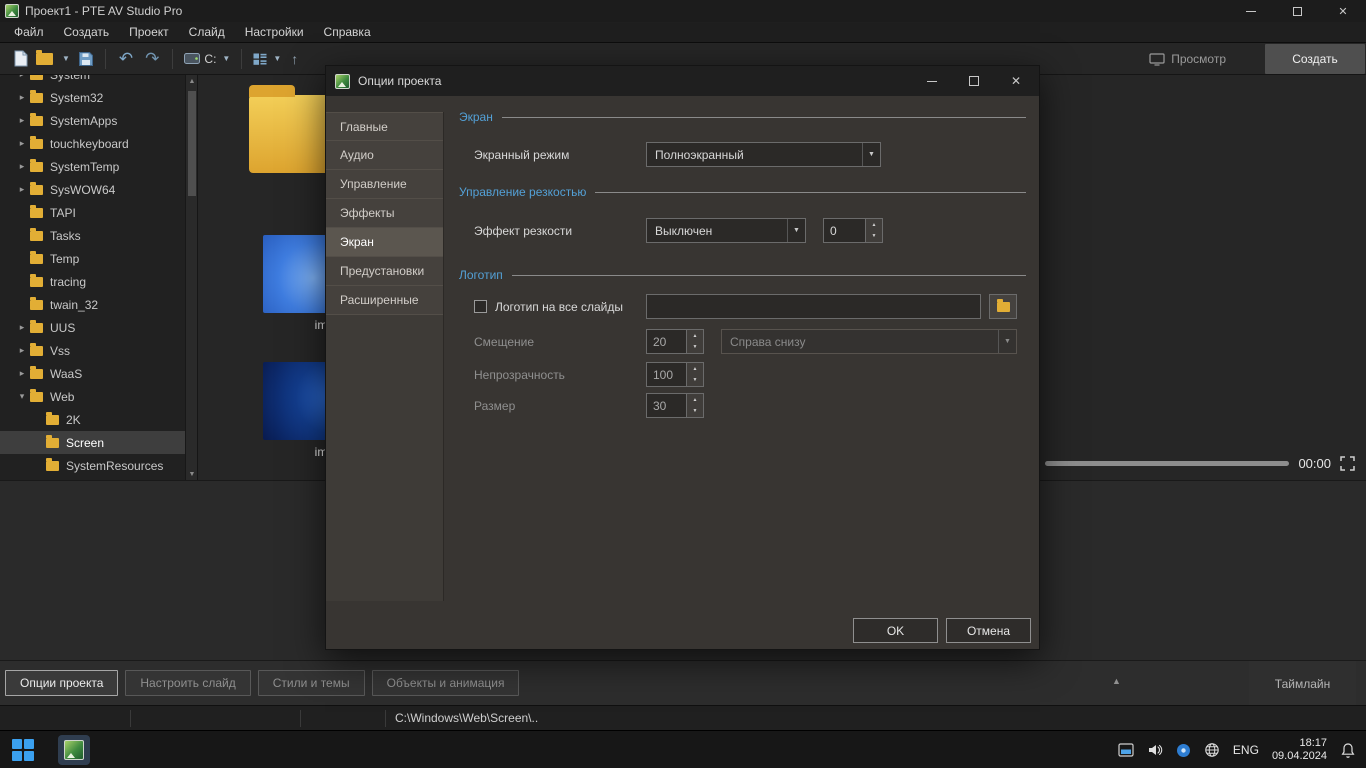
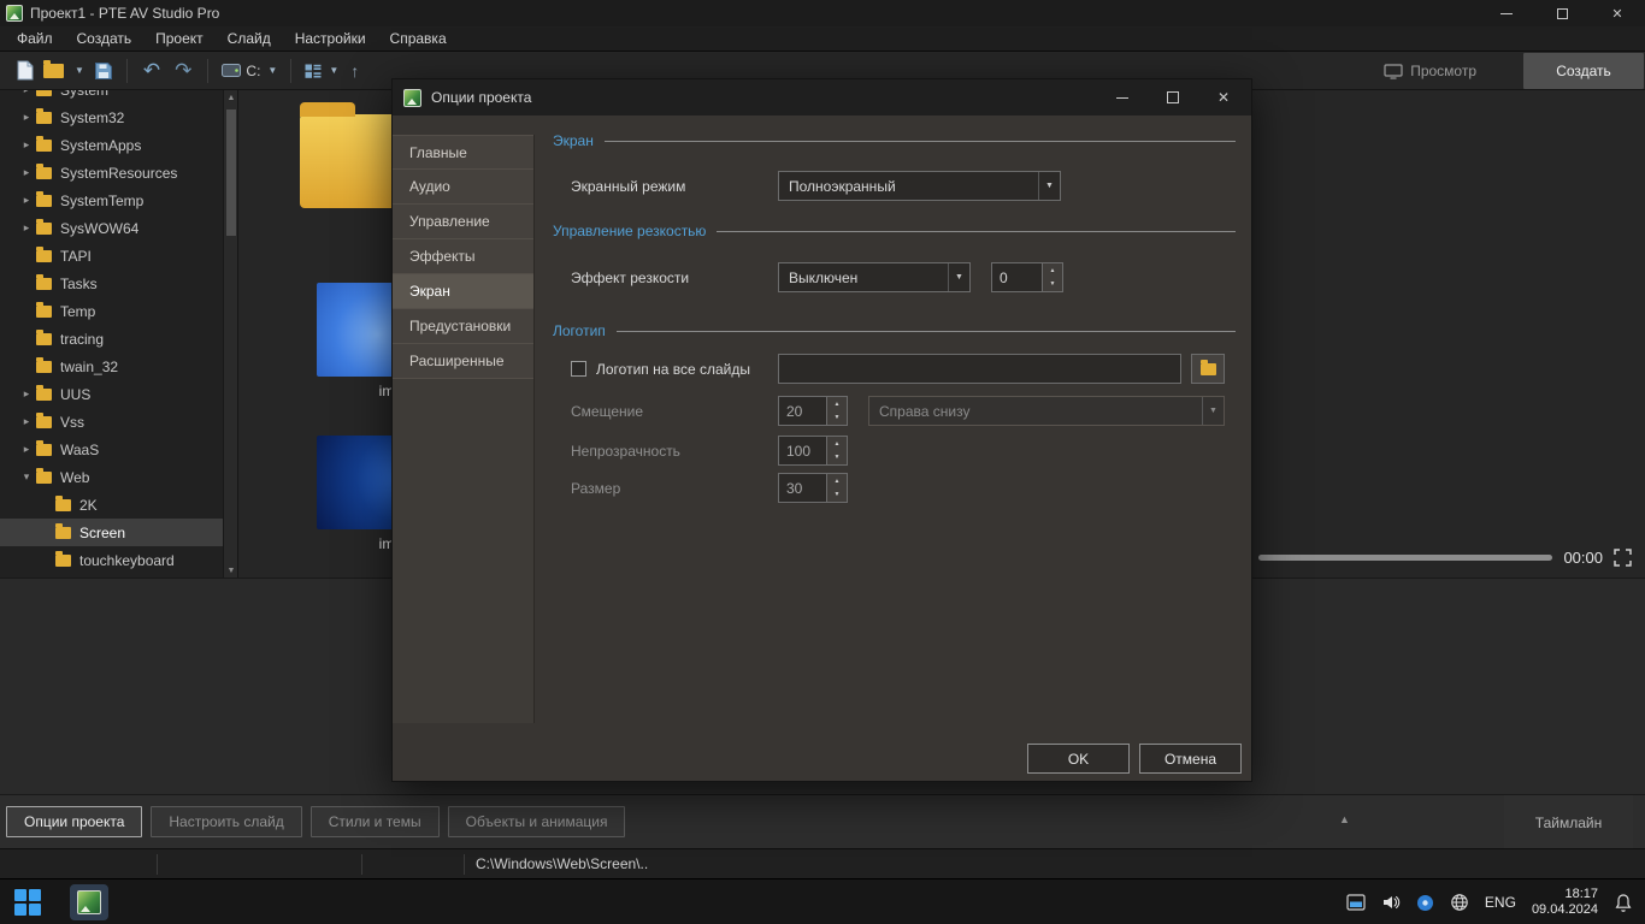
  Проект1 - PTE AV Studio Pro
  ✕
  Файл
  Создать
  Проект
  Слайд
  Настройки
  Справка
  ▼
  ↶
  ↷
  C:
  ▼
  ▼
  ↑
  Просмотр
  Создать
  System
  ▸
  System32
  ▸
  SystemApps
  ▸
- touchkeyboard
+ SystemResources
  ▸
  SystemTemp
  ▸
  SysWOW64
  TAPI
  Tasks
  Temp
  tracing
  twain_32
  ▸
  UUS
  ▸
  Vss
  ▸
  WaaS
  ▾
  Web
  2K
  Screen
- SystemResources
+ touchkeyboard
  00:00
  Опции проекта
  Настроить слайд
  Стили и темы
  Объекты и анимация
  ▲
  Таймлайн
  C:\Windows\Web\Screen\..
  ENG
  18:17
  09.04.2024
  Опции проекта
  ✕
  Главные
  Аудио
  Управление
  Эффекты
  Экран
  Предустановки
  Расширенные
  Экран
  Экранный режим
  Полноэкранный
  Управление резкостью
  Эффект резкости
  Выключен
  0
  Логотип
  Логотип на все слайды
  Смещение
  20
  Справа снизу
  Непрозрачность
  100
  Размер
  30
  OK
  Отмена
